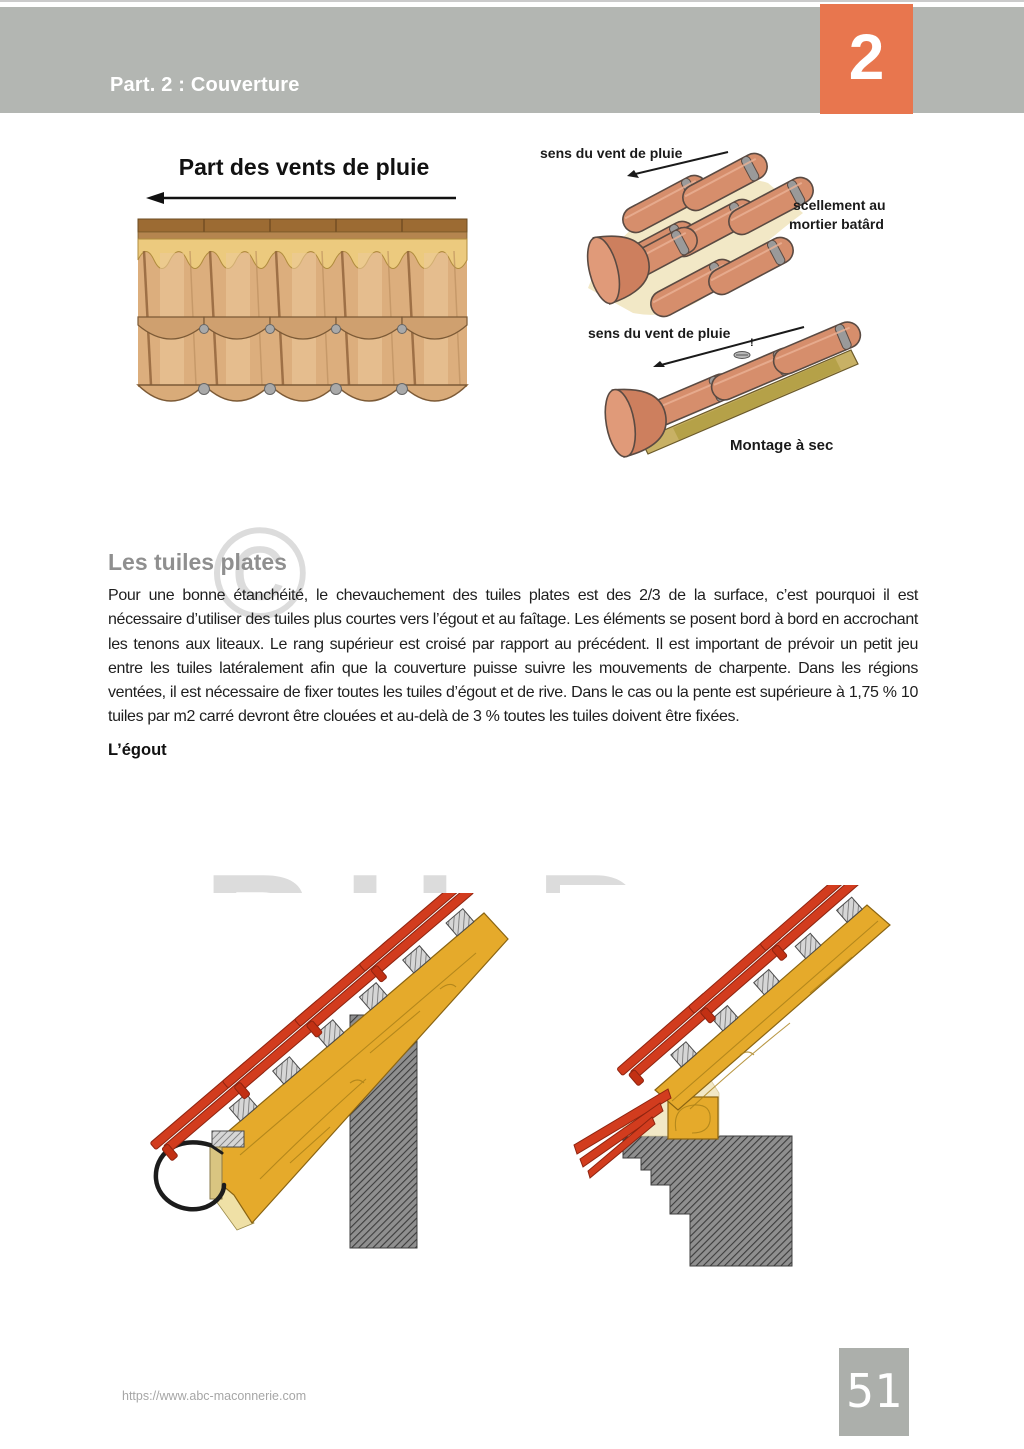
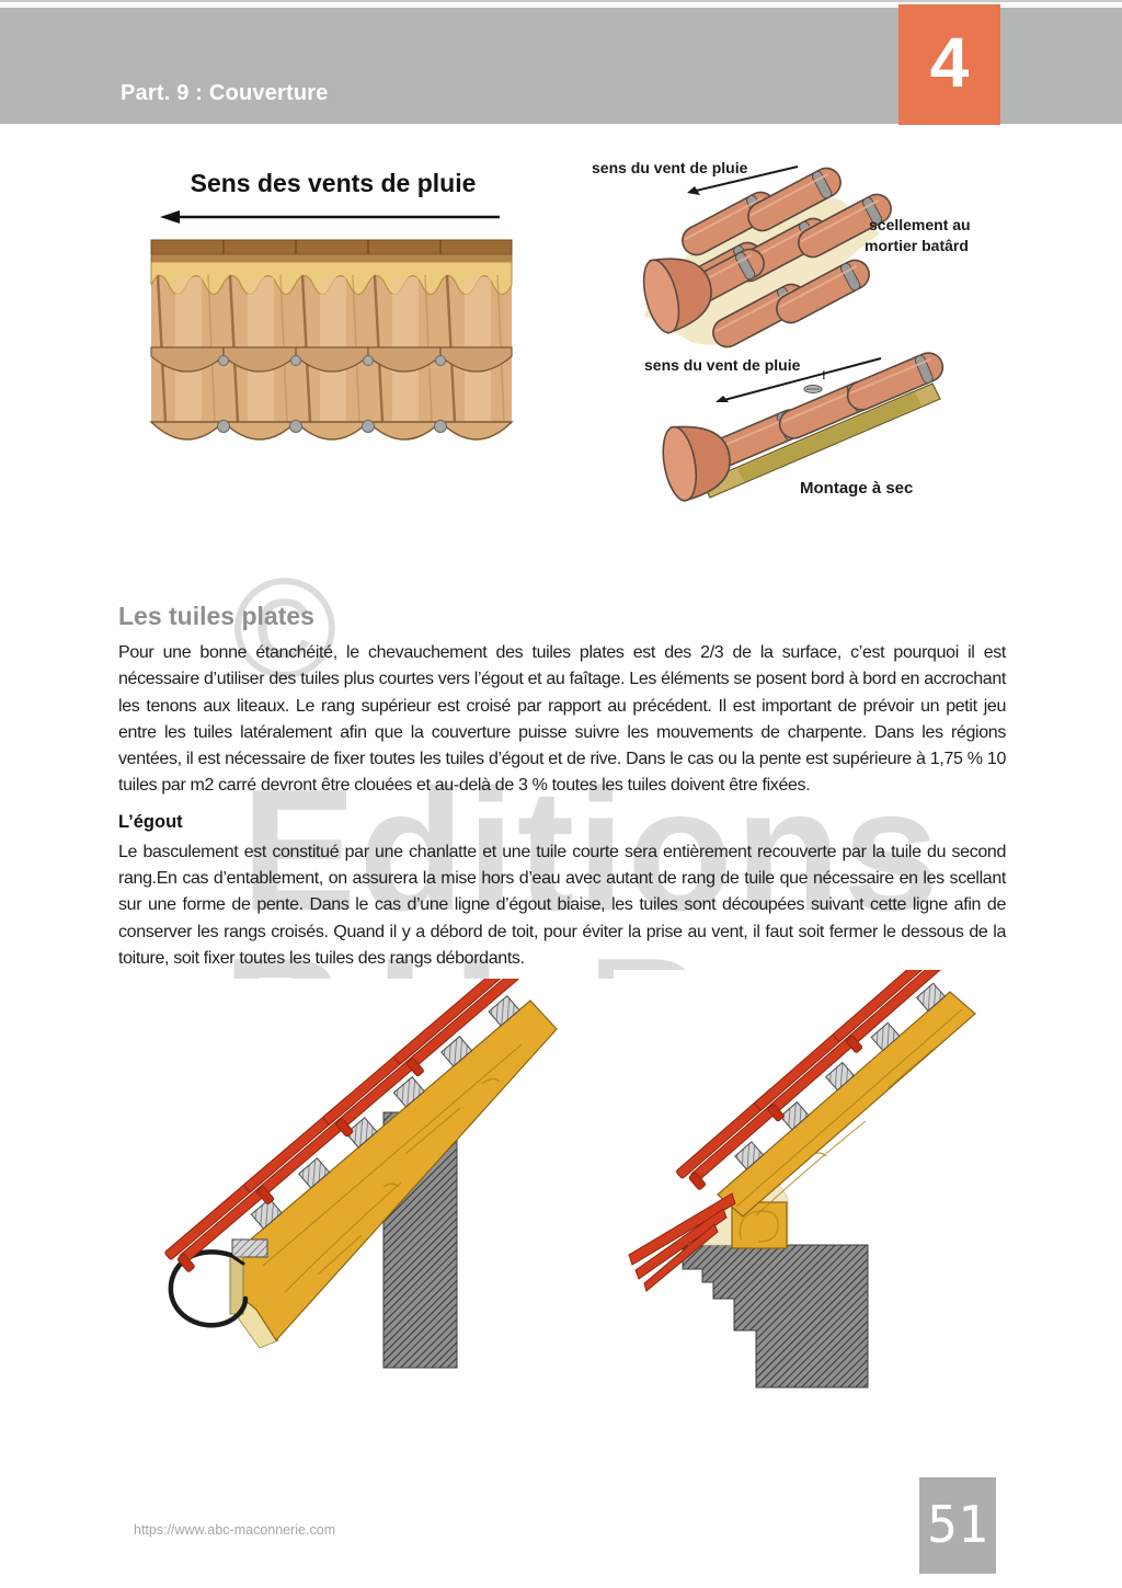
  ©
+ Editions
- Part. 2 : Couverture
+ Part. 9 : Couverture
- 2
+ 4
- Part des vents de pluie
+ Sens des vents de pluie
  sens du vent de pluie
  scellement au
  mortier batârd
  sens du vent de pluie
  !
  Montage à sec
  Les tuiles plates
  Pour une bonne étanchéité, le chevauchement des tuiles plates est des 2/3 de la surface, c’est pourquoi il est nécessaire d’utiliser des tuiles plus courtes vers l’égout et au faîtage. Les éléments se posent bord à bord en accrochant les tenons aux liteaux. Le rang supérieur est croisé par rapport au précédent. Il est important de prévoir un petit jeu entre les tuiles latéralement afin que la couverture puisse suivre les mouvements de charpente. Dans les régions ventées, il est nécessaire de fixer toutes les tuiles d’égout et de rive. Dans le cas ou la pente est supérieure à 1,75 % 10 tuiles par m2 carré devront être clouées et au-delà de 3 % toutes les tuiles doivent être fixées.
  L’égout
+ Le basculement est constitué par une chanlatte et une tuile courte sera entièrement recouverte par la tuile du second rang.En cas d’entablement, on assurera la mise hors d’eau avec autant de rang de tuile que nécessaire en les scellant sur une forme de pente. Dans le cas d’une ligne d’égout biaise, les tuiles sont découpées suivant cette ligne afin de conserver les rangs croisés. Quand il y a débord de toit, pour éviter la prise au vent, il faut soit fermer le dessous de la toiture, soit fixer toutes les tuiles des rangs débordants.
  https://www.abc-maconnerie.com
  51
